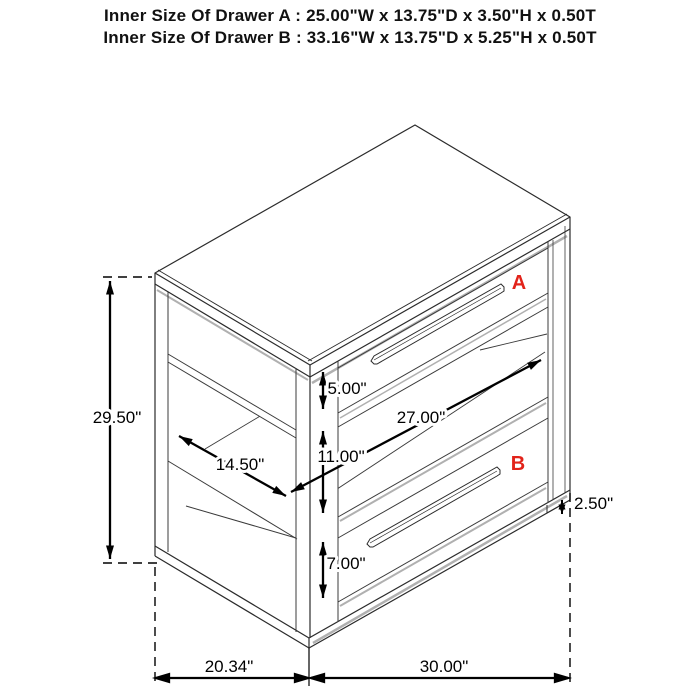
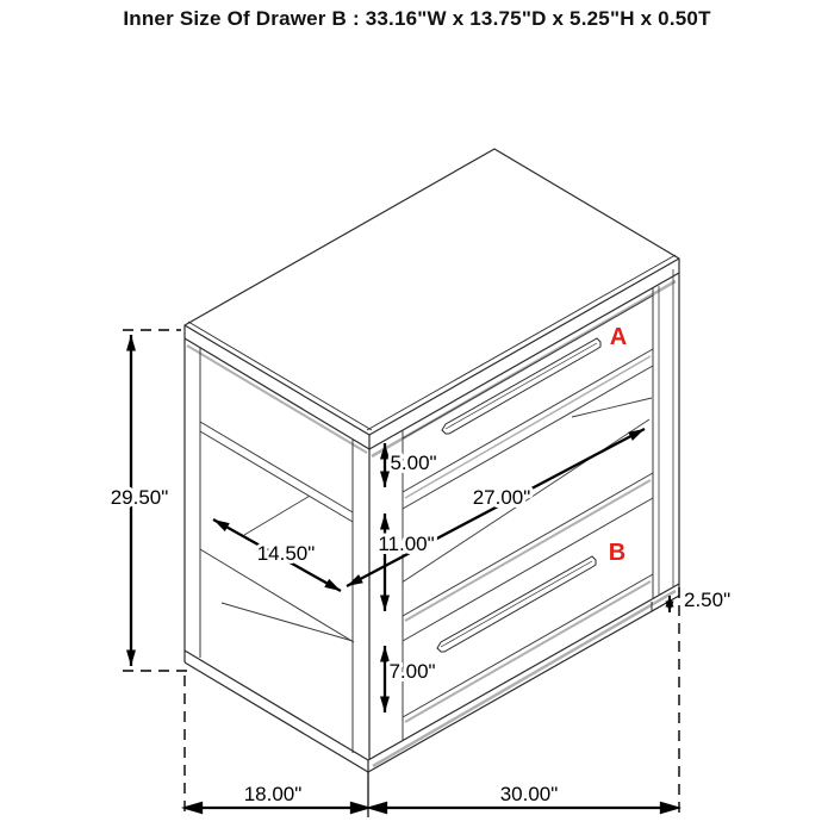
- Inner Size Of Drawer A : 25.00"W x 13.75"D x 3.50"H x 0.50T
  Inner Size Of Drawer B : 33.16"W x 13.75"D x 5.25"H x 0.50T
  29.50"
  14.50"
  5.00"
  27.00"
  11.00"
  7.00"
  2.50"
- 20.34"
+ 18.00"
  30.00"
  A
  B
